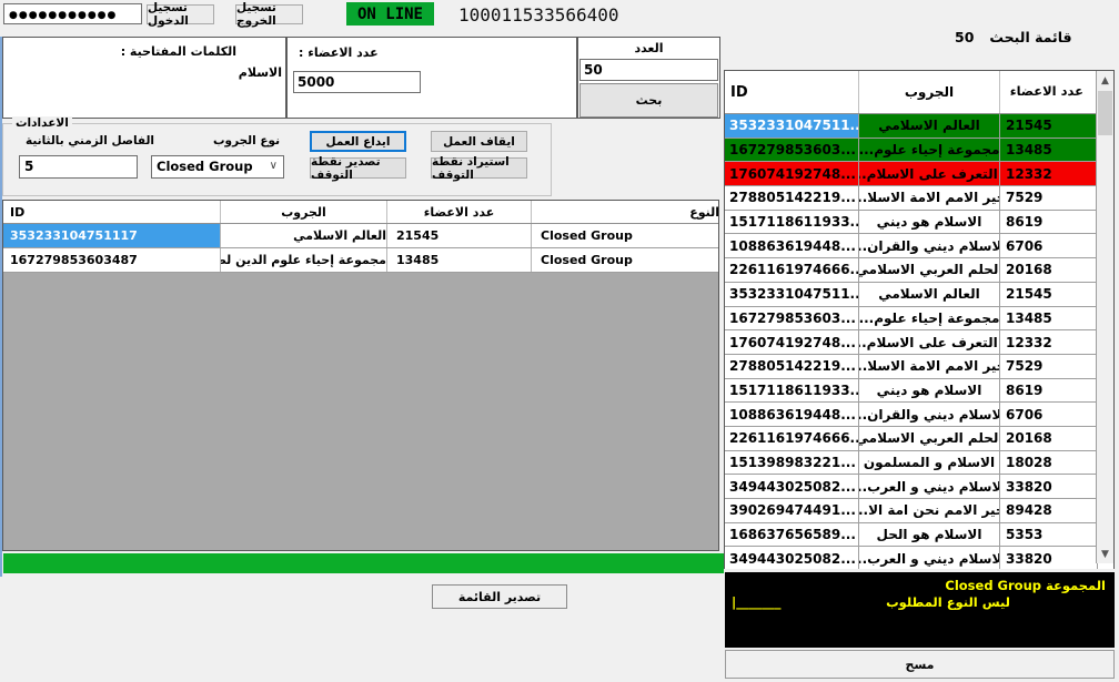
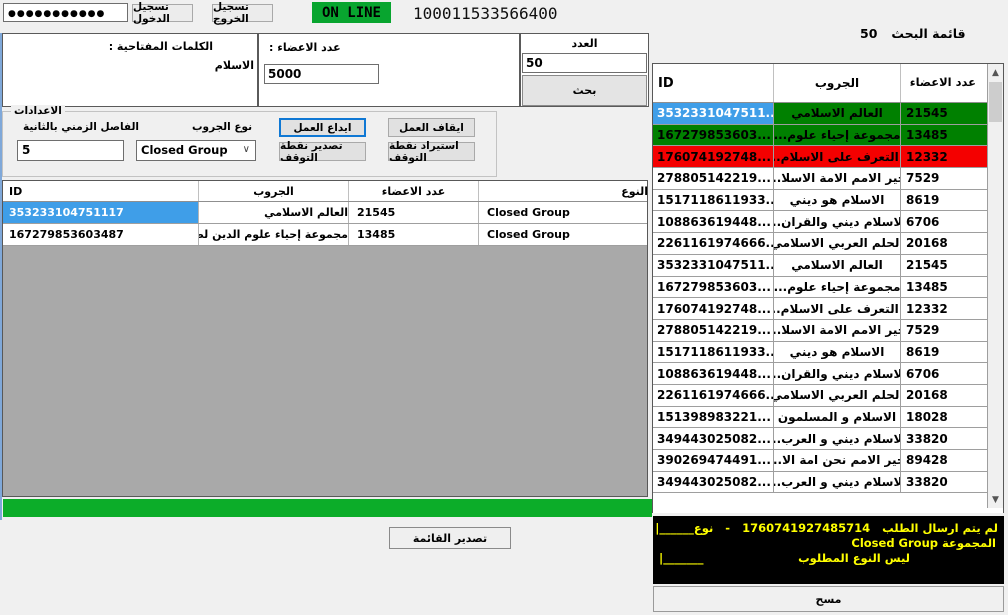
  ●●●●●●●●●●●
  تسجيل الدخول
  تسجيل الخروج
  ON LINE
  100011533566400
  الكلمات المفتاحية :
  الاسلام
  عدد الاعضاء :
  5000
  العدد
  50
  بحث
  الاعدادات
  الفاصل الزمني بالثانية
  5
  نوع الجروب
  Closed Group
  ∨
  ايداع العمل
  ايقاف العمل
  تصدير نقطة التوقف
  استيراد نقطة التوقف
  ID
  الجروب
  عدد الاعضاء
  النوع
  353233104751117
  العالم الاسلامي
  21545
  Closed Group
  167279853603487
  13485
  Closed Group
  تصدير القائمة
  قائمة البحث
  50
  ID
  الجروب
  عدد الاعضاء
  3532331047511..
  العالم الاسلامي
  21545
  167279853603...
  مجموعة إحياء علوم...
  13485
  176074192748...
  التعرف على الاسلام..
  12332
  278805142219...
  ير الامم الامة الاسلا..
  7529
  1517118611933..
  الاسلام هو ديني
  8619
  108863619448...
  لاسلام ديني والقران..
  6706
  2261161974666..
  لحلم العربي الاسلامي
  20168
  3532331047511..
  العالم الاسلامي
  21545
  167279853603...
  مجموعة إحياء علوم...
  13485
  176074192748...
  التعرف على الاسلام..
  12332
  278805142219...
  ير الامم الامة الاسلا..
  7529
  1517118611933..
  الاسلام هو ديني
  8619
  108863619448...
  لاسلام ديني والقران..
  6706
  2261161974666..
  لحلم العربي الاسلامي
  20168
  151398983221...
  الاسلام و المسلمون
  18028
  349443025082...
  لاسلام ديني و العرب..
  33820
  390269474491...
  ير الامم نحن امة الا..
  89428
- 168637656589...
- الاسلام هو الحل
- 5353
  349443025082...
  لاسلام ديني و العرب..
  33820
  ▲
  ▼
+ لم يتم ارسال الطلب 1760741927485714 - نوع
+ |______
  المجموعة Closed Group
  ليس النوع المطلوب
  |_______
  مسح
